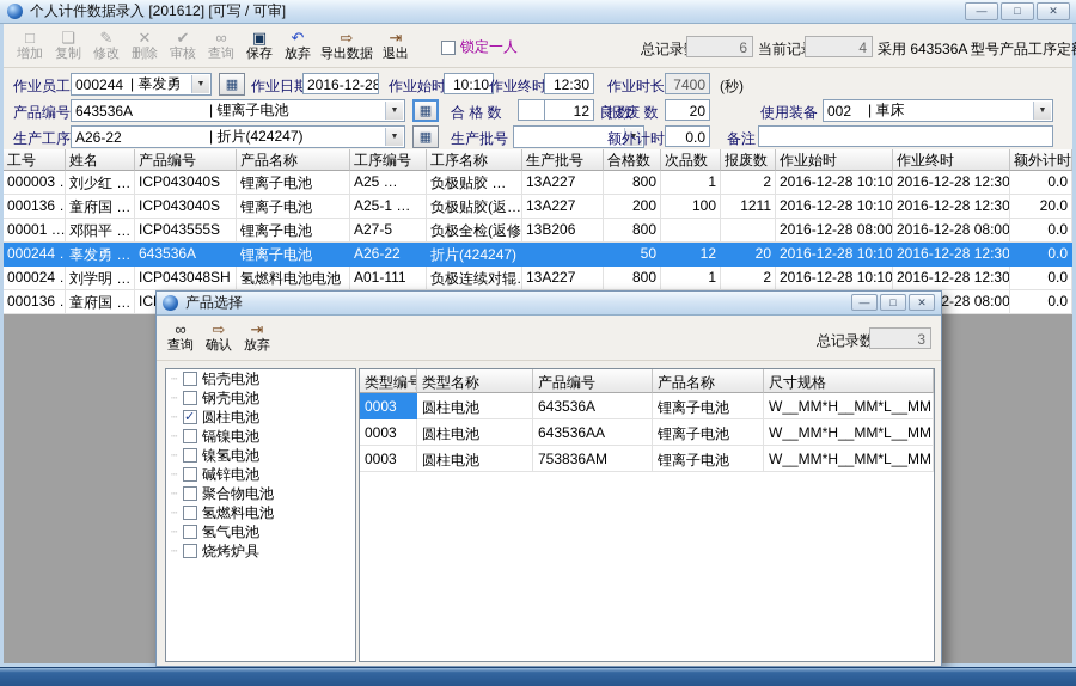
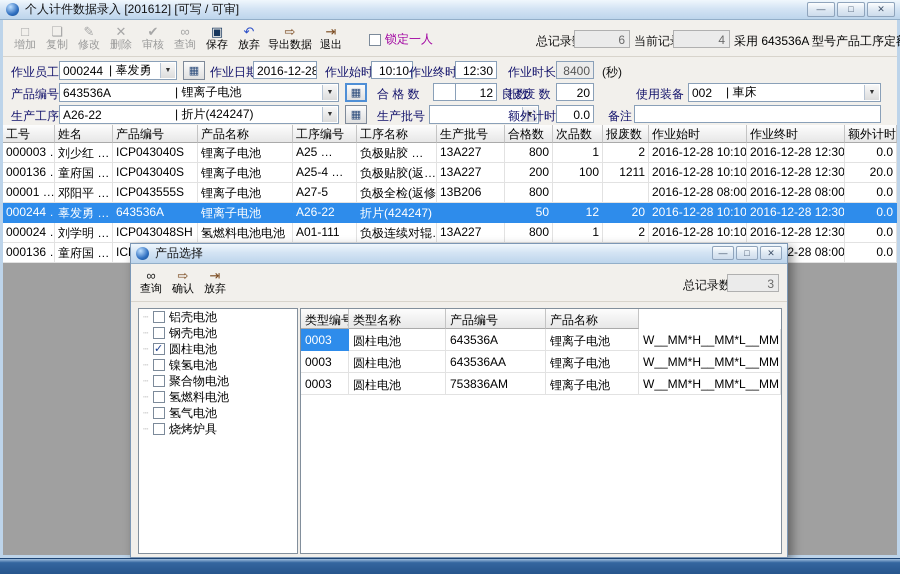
  个人计件数据录入 [201612] [可写 / 可审]
  —
  □
  ✕
  □
  增加
  ❏
  复制
  ✎
  修改
  ✕
  删除
  ✔
  审核
  ∞
  查询
  ▣
  保存
  ↶
  放弃
  ⇨
  导出数据
  ⇥
  退出
  锁定一人
  总记录
  6
  当前记
  4
  采用 643536A 型号产品工序定
  作业员工
  000244
  | 辜发勇
  ▦
  作业日期
  2016-12-28
  作业始时
  10:10
  作业终时
  12:30
  作业时长
- 7400
+ 8400
  (秒)
  产品编号
  643536A
  | 锂离子电池
  ▦
  合 格 数
  12
  报 废 数
  20
  使用装备
  002
  | 車床
  生产工序
  A26-22
  | 折片(424247)
  ▦
  生产批号
  额外计时
  0.0
  备注
  工号
  姓名
  产品编号
  产品名称
  工序编号
  工序名称
  生产批号
  合格数
  次品数
  报废数
  作业始时
  作业终时
  额外计时
  000003
  刘少红 …
  ICP043040S
  锂离子电池
  A25 …
  负极贴胶 …
  13A227
  800
  1
  2
  2016-12-28 10:10
  2016-12-28 12:30
  0.0
  000136
  童府国 …
  ICP043040S
  锂离子电池
- A25-1 …
+ A25-4 …
  负极贴胶(返…
  13A227
  200
  100
  1211
  2016-12-28 10:10
  2016-12-28 12:30
  20.0
  00001 …
  邓阳平 …
  ICP043555S
  锂离子电池
  A27-5
  负极全检(返修
  13B206
  800
  2016-12-28 08:00
  2016-12-28 08:00
  0.0
  000244
  辜发勇 …
  643536A
  锂离子电池
  A26-22
  折片(424247)
  50
  12
  20
  2016-12-28 10:10
  2016-12-28 12:30
  0.0
  000024
  刘学明 …
  ICP043048SH
  氢燃料电池电池
  A01-111
  负极连续对辊
  13A227
  800
  1
  2
  2016-12-28 10:10
  2016-12-28 12:30
  0.0
  000136
  童府国 …
  0.0
  产品选择
  —
  □
  ✕
  ∞
  查询
  ⇨
  确认
  ⇥
  放弃
  总记录数
  3
  铝壳电池
  钢壳电池
  圆柱电池
- 镉镍电池
  镍氢电池
- 碱锌电池
  聚合物电池
  氢燃料电池
  氢气电池
  烧烤炉具
  类型编号
  类型名称
  产品编号
  产品名称
- 尺寸规格
  0003
  圆柱电池
  643536A
  锂离子电池
  W__MM*H__MM*L__MM
  0003
  圆柱电池
  643536AA
  锂离子电池
  W__MM*H__MM*L__MM
  0003
  圆柱电池
  753836AM
  锂离子电池
  W__MM*H__MM*L__MM
